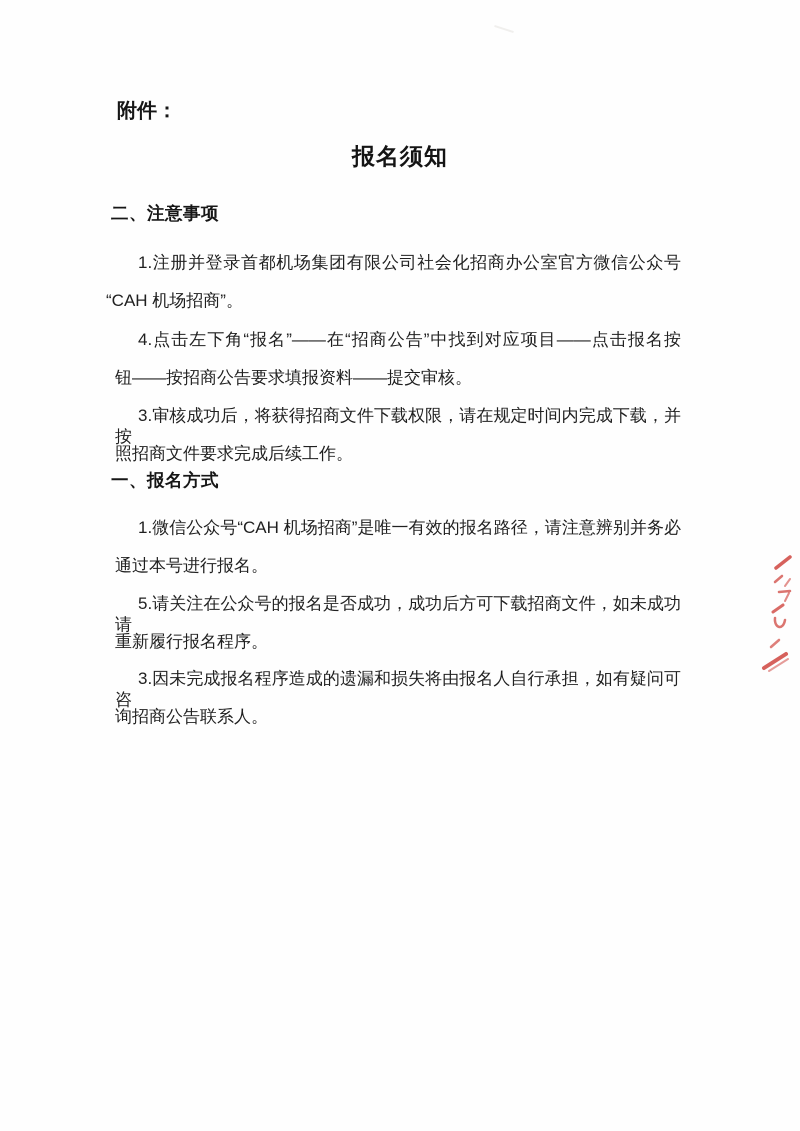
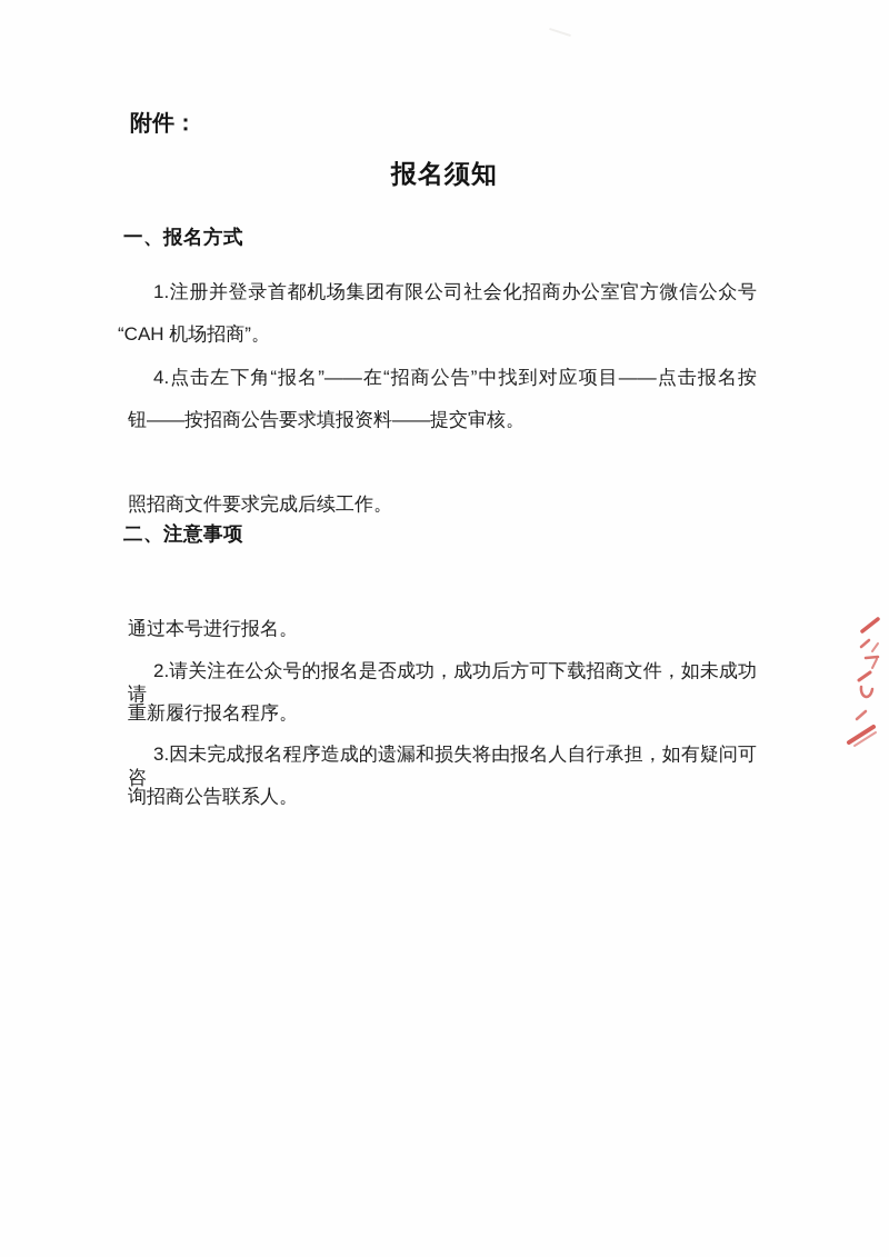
  附件：
  报名须知
- 二、注意事项
+ 一、报名方式
  1.注册并登录首都机场集团有限公司社会化招商办公室官方微信公众号
  “CAH 机场招商”。
  4.点击左下角“报名”——在“招商公告”中找到对应项目——点击报名按
  钮——按招商公告要求填报资料——提交审核。
- 3.审核成功后，将获得招商文件下载权限，请在规定时间内完成下载，并按
  照招商文件要求完成后续工作。
- 一、报名方式
+ 二、注意事项
- 1.微信公众号“CAH 机场招商”是唯一有效的报名路径，请注意辨别并务必
  通过本号进行报名。
- 5.请关注在公众号的报名是否成功，成功后方可下载招商文件，如未成功请
+ 2.请关注在公众号的报名是否成功，成功后方可下载招商文件，如未成功请
  重新履行报名程序。
  3.因未完成报名程序造成的遗漏和损失将由报名人自行承担，如有疑问可咨
  询招商公告联系人。
